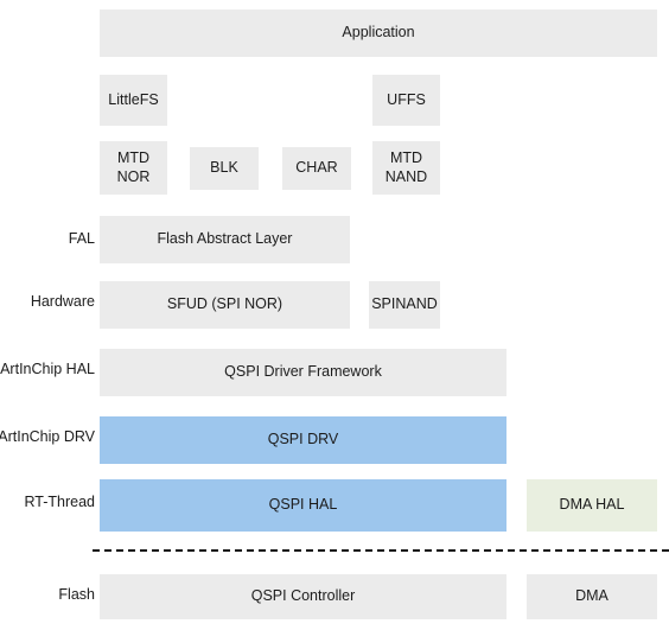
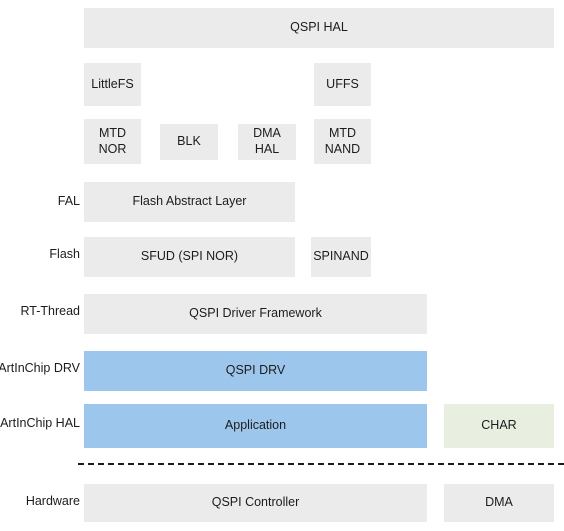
  FAL
- Hardware
+ Flash
- ArtInChip HAL
+ RT-Thread
  ArtInChip DRV
- RT-Thread
+ ArtInChip HAL
- Flash
+ Hardware
- Application
+ QSPI HAL
  LittleFS
  UFFS
  MTD
  NOR
  BLK
- CHAR
+ DMA HAL
  MTD
  NAND
  Flash Abstract Layer
  SFUD (SPI NOR)
  SPINAND
  QSPI Driver Framework
  QSPI DRV
- QSPI HAL
+ Application
- DMA HAL
+ CHAR
  QSPI Controller
  DMA
